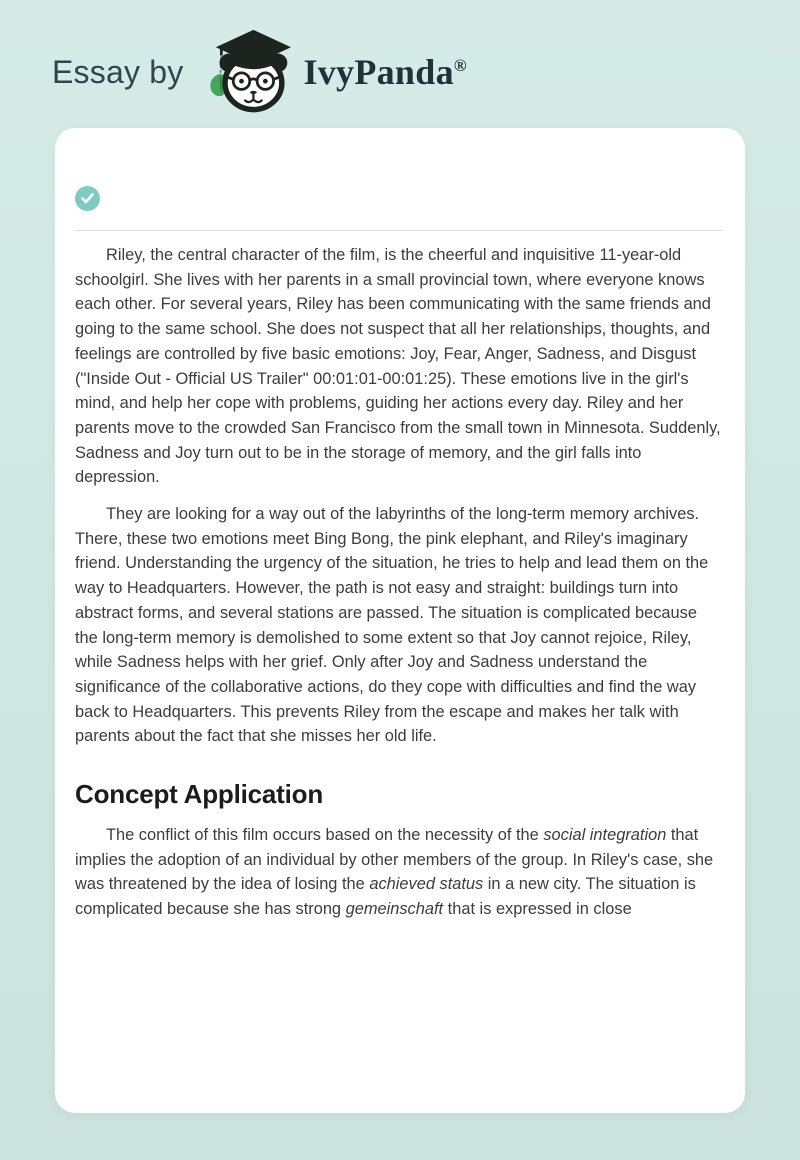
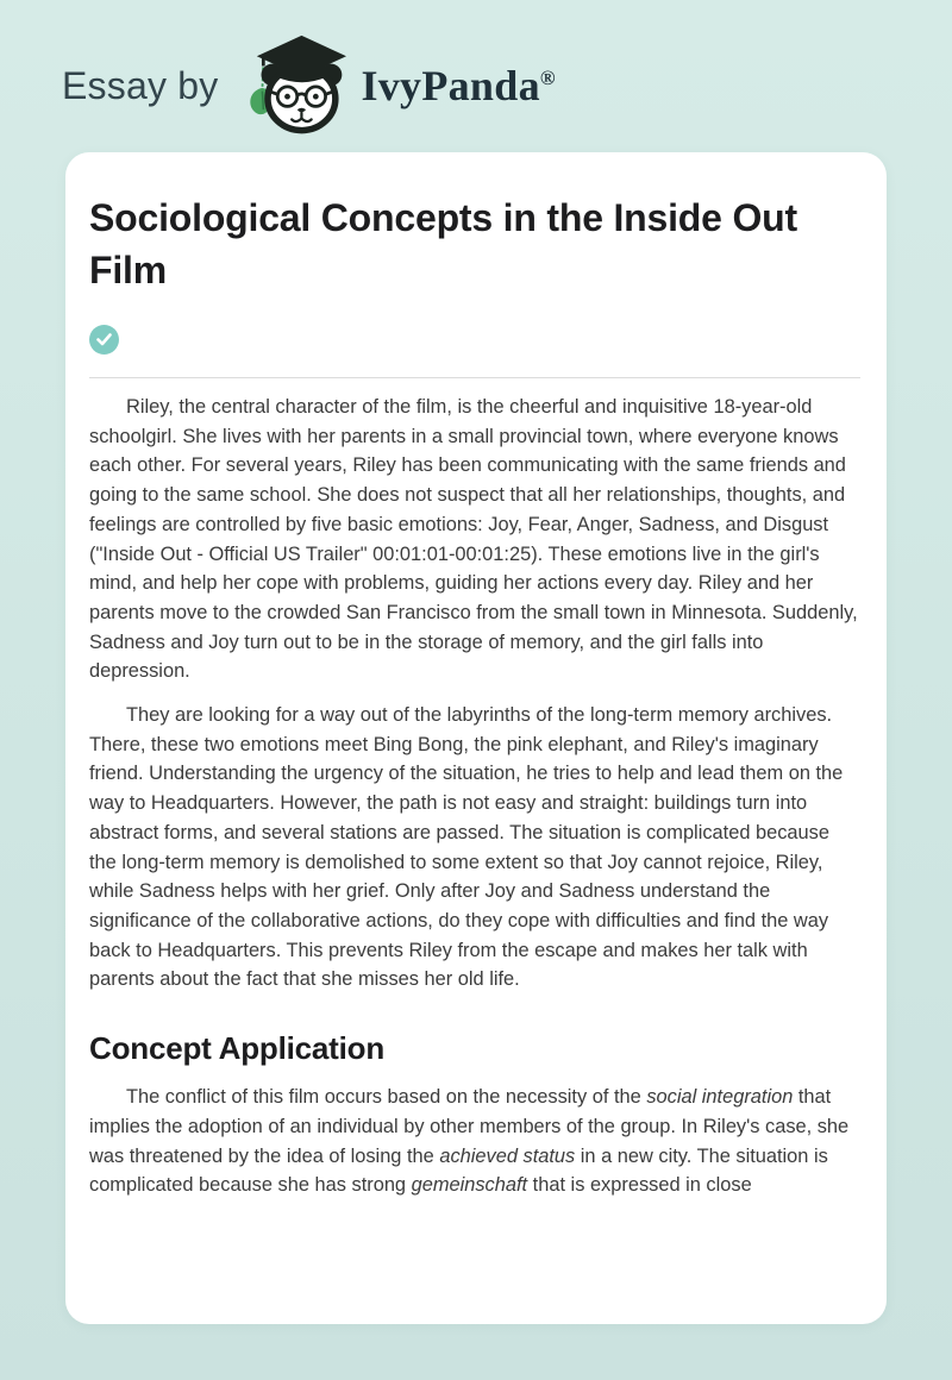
  Essay by
  IvyPanda®
+ Sociological Concepts in the Inside Out Film
- Riley, the central character of the film, is the cheerful and inquisitive 11-year-old schoolgirl. She lives with her parents in a small provincial town, where everyone knows each other. For several years, Riley has been communicating with the same friends and going to the same school. She does not suspect that all her relationships, thoughts, and feelings are controlled by five basic emotions: Joy, Fear, Anger, Sadness, and Disgust ("Inside Out - Official US Trailer" 00:01:01-00:01:25). These emotions live in the girl's mind, and help her cope with problems, guiding her actions every day. Riley and her parents move to the crowded San Francisco from the small town in Minnesota. Suddenly, Sadness and Joy turn out to be in the storage of memory, and the girl falls into depression.
+ Riley, the central character of the film, is the cheerful and inquisitive 18-year-old schoolgirl. She lives with her parents in a small provincial town, where everyone knows each other. For several years, Riley has been communicating with the same friends and going to the same school. She does not suspect that all her relationships, thoughts, and feelings are controlled by five basic emotions: Joy, Fear, Anger, Sadness, and Disgust ("Inside Out - Official US Trailer" 00:01:01-00:01:25). These emotions live in the girl's mind, and help her cope with problems, guiding her actions every day. Riley and her parents move to the crowded San Francisco from the small town in Minnesota. Suddenly, Sadness and Joy turn out to be in the storage of memory, and the girl falls into depression.
  They are looking for a way out of the labyrinths of the long-term memory archives. There, these two emotions meet Bing Bong, the pink elephant, and Riley's imaginary friend. Understanding the urgency of the situation, he tries to help and lead them on the way to Headquarters. However, the path is not easy and straight: buildings turn into abstract forms, and several stations are passed. The situation is complicated because the long-term memory is demolished to some extent so that Joy cannot rejoice, Riley, while Sadness helps with her grief. Only after Joy and Sadness understand the significance of the collaborative actions, do they cope with difficulties and find the way back to Headquarters. This prevents Riley from the escape and makes her talk with parents about the fact that she misses her old life.
  Concept Application
  The conflict of this film occurs based on the necessity of the social integration that implies the adoption of an individual by other members of the group. In Riley's case, she was threatened by the idea of losing the achieved status in a new city. The situation is complicated because she has strong gemeinschaft that is expressed in close
